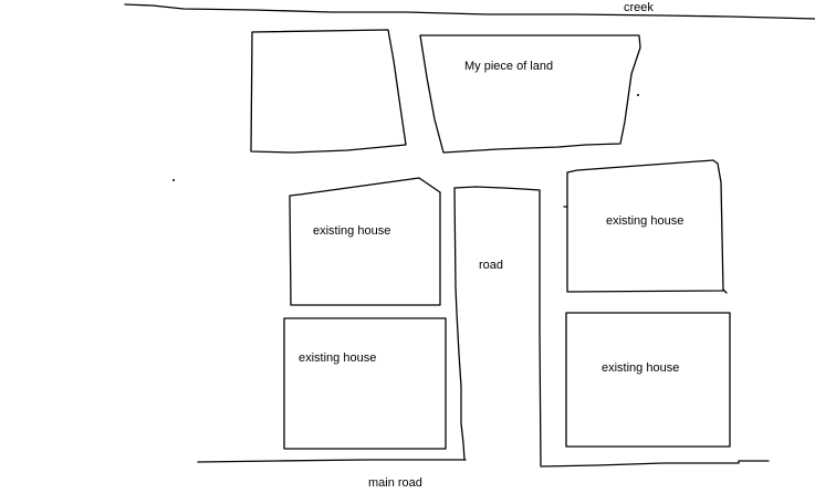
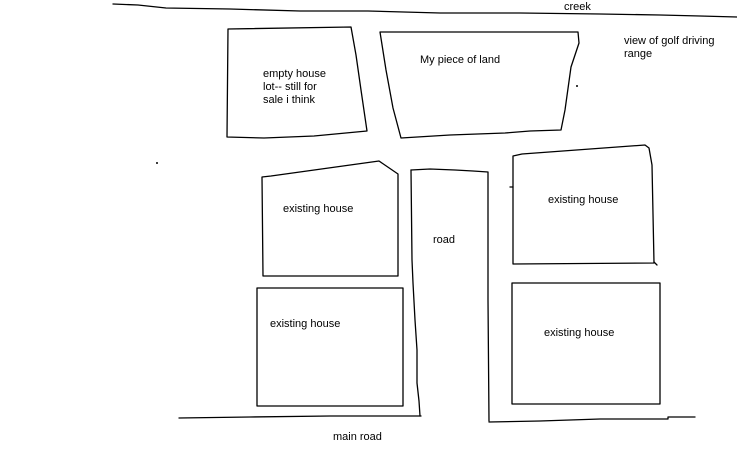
  creek
+ view of golf driving
+ range
+ empty house
+ lot-- still for
+ sale i think
  My piece of land
  existing house
  existing house
  existing house
  existing house
  road
  main road
